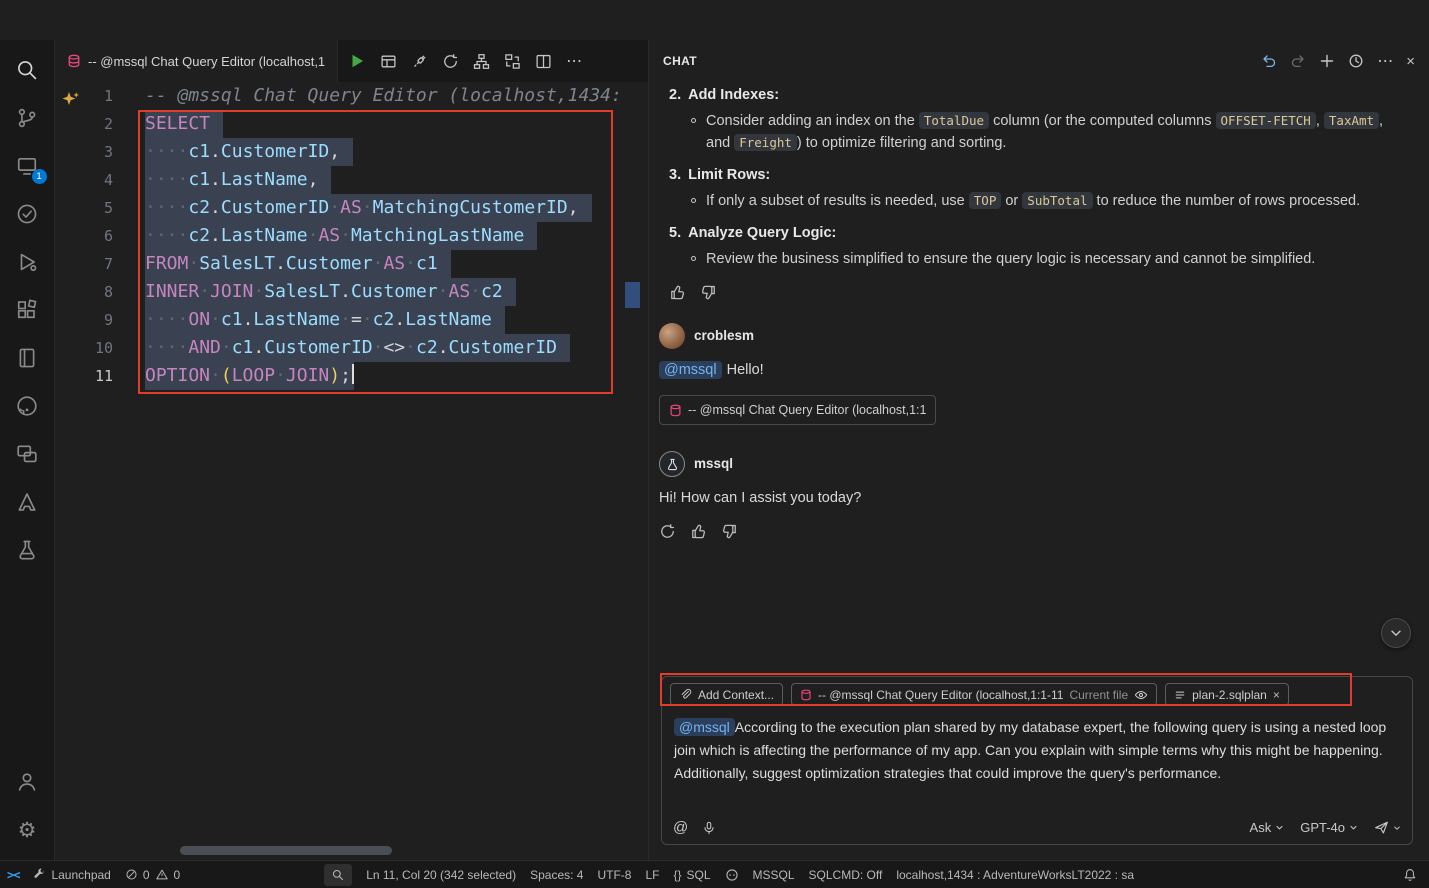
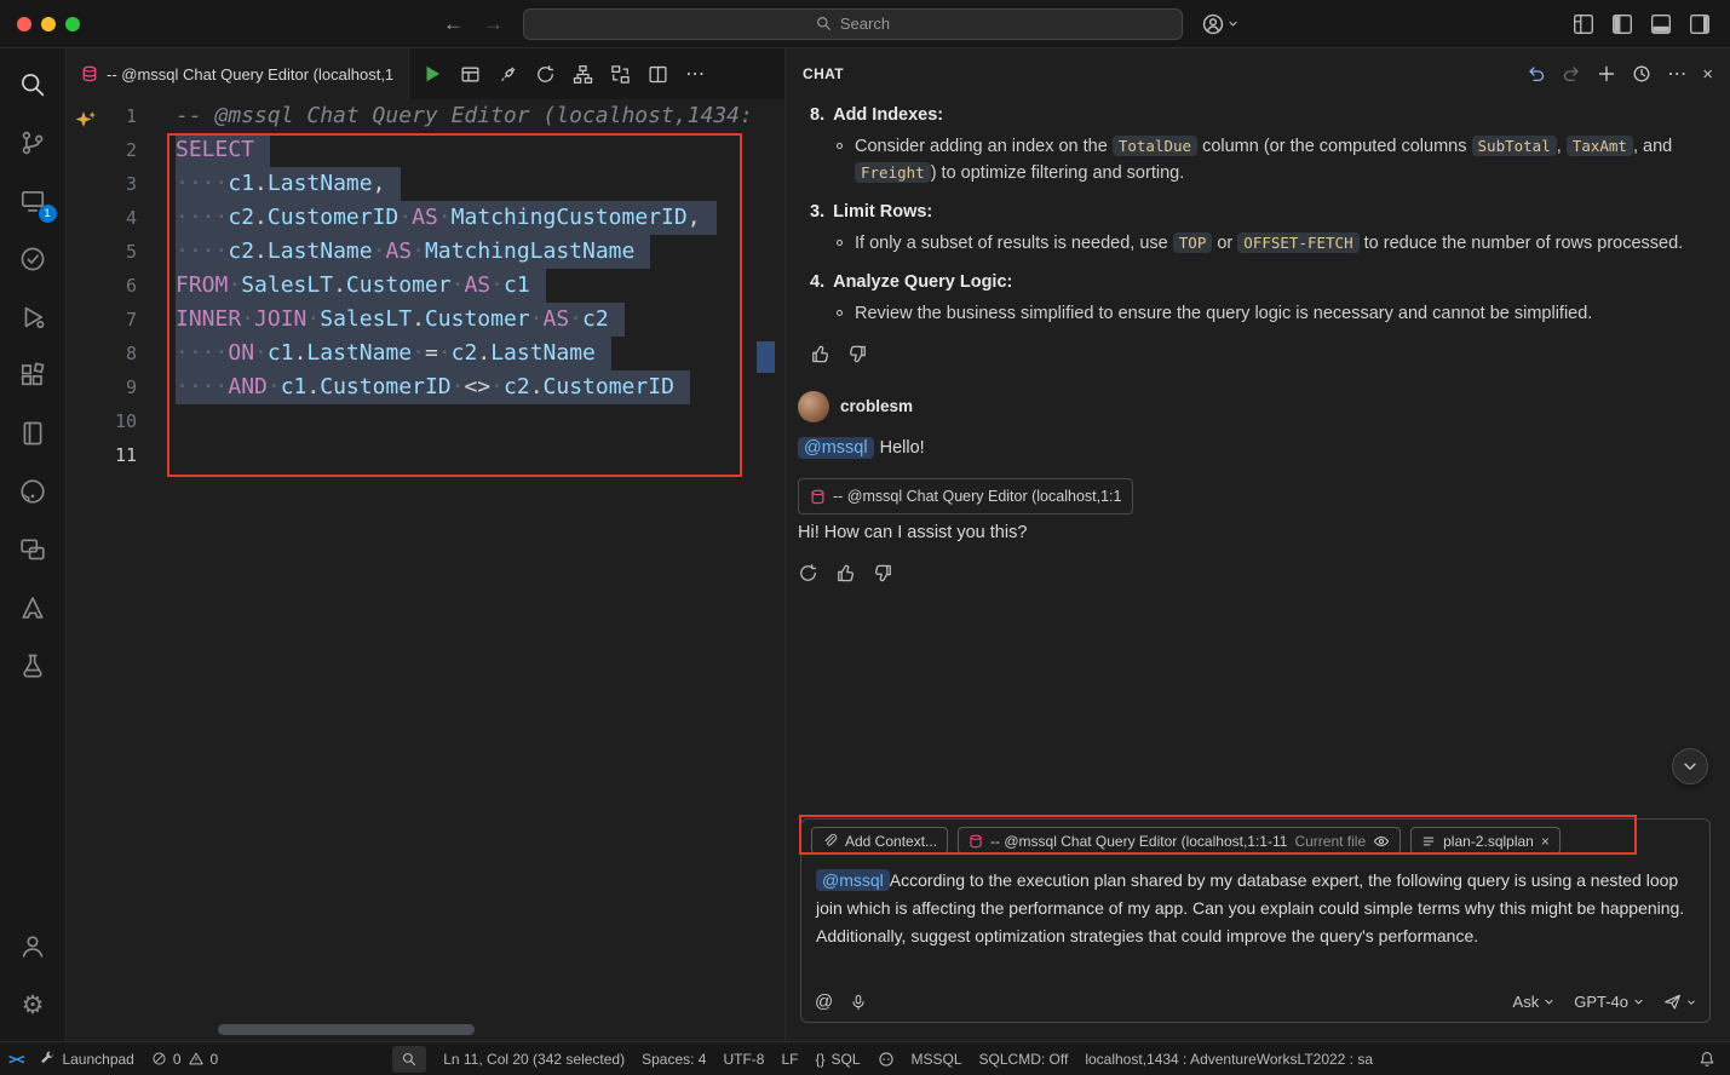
+ ←
+ →
+ Search
  1
  ⚙
  -- @mssql Chat Query Editor (localhost,1
  ⋯
  1
  2
  3
  4
  5
  6
  7
  8
  9
  10
  11
  -- @mssql Chat Query Editor (localhost,1434:
  SELECT
- ····c1.CustomerID,
  ····c1.LastName,
  ····c2.CustomerID·AS·MatchingCustomerID,
  ····c2.LastName·AS·MatchingLastName
  FROM·SalesLT.Customer·AS·c1
  INNER·JOIN·SalesLT.Customer·AS·c2
  ····ON·c1.LastName·=·c2.LastName
  ····AND·c1.CustomerID·<>·c2.CustomerID
- OPTION·(LOOP·JOIN);
  CHAT
  ⋯
  ×
- 2. Add Indexes:
+ 8. Add Indexes:
- Consider adding an index on the TotalDue column (or the computed columns OFFSET-FETCH , TaxAmt , and Freight ) to optimize filtering and sorting.
+ Consider adding an index on the TotalDue column (or the computed columns SubTotal , TaxAmt , and Freight ) to optimize filtering and sorting.
  3. Limit Rows:
- If only a subset of results is needed, use TOP or SubTotal to reduce the number of rows processed.
+ If only a subset of results is needed, use TOP or OFFSET-FETCH to reduce the number of rows processed.
- 5. Analyze Query Logic:
+ 4. Analyze Query Logic:
  Review the business simplified to ensure the query logic is necessary and cannot be simplified.
  croblesm
  @mssql Hello!
  -- @mssql Chat Query Editor (localhost,1:1
- mssql
- Hi! How can I assist you today?
+ Hi! How can I assist you this?
  Add Context...
  -- @mssql Chat Query Editor (localhost,1:1-11
  Current file
  plan-2.sqlplan
  ×
- @mssql According to the execution plan shared by my database expert, the following query is using a nested loop join which is affecting the performance of my app. Can you explain with simple terms why this might be happening. Additionally, suggest optimization strategies that could improve the query's performance.
+ @mssql According to the execution plan shared by my database expert, the following query is using a nested loop join which is affecting the performance of my app. Can you explain could simple terms why this might be happening. Additionally, suggest optimization strategies that could improve the query's performance.
  @
  Ask
  GPT-4o
  ><
  Launchpad
  0
  0
  Ln 11, Col 20 (342 selected)
  Spaces: 4
  UTF-8
  LF
  {}
  SQL
  MSSQL
  SQLCMD: Off
  localhost,1434 : AdventureWorksLT2022 : sa
